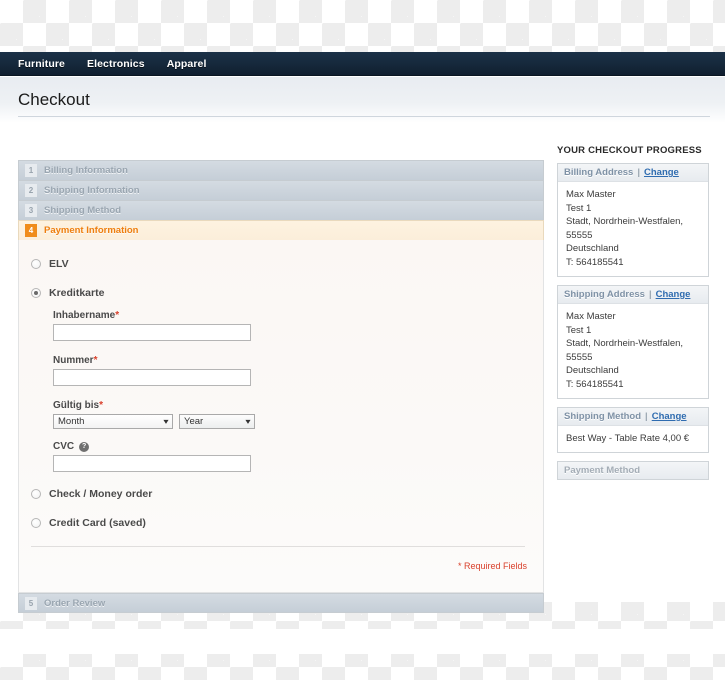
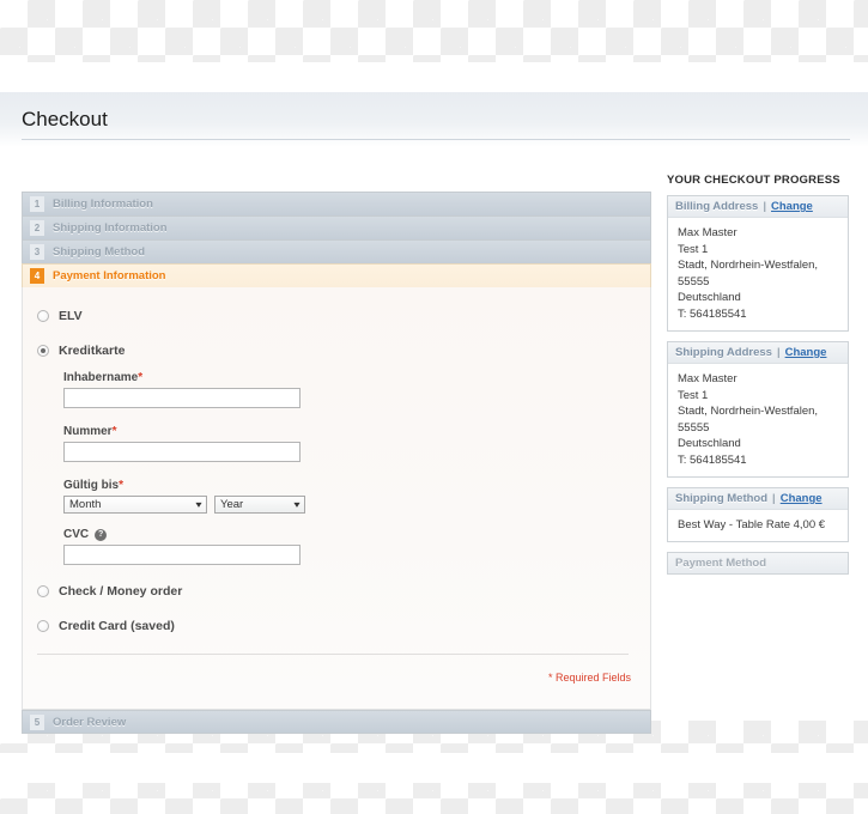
- Furniture
- Electronics
- Apparel
  Checkout
  1
  Billing Information
  2
  Shipping Information
  3
  Shipping Method
  4
  Payment Information
  ELV
  Kreditkarte
  Inhabername*
  Nummer*
  Gültig bis*
  Month
  ▾
  Year
  ▾
  CVC
  Check / Money order
  Credit Card (saved)
  * Required Fields
  5
  Order Review
  YOUR CHECKOUT PROGRESS
  Billing Address
  |
  Change
  Max Master
  Test 1
  Stadt, Nordrhein-Westfalen,
  55555
  Deutschland
  T: 564185541
  Shipping Address
  |
  Change
  Max Master
  Test 1
  Stadt, Nordrhein-Westfalen,
  55555
  Deutschland
  T: 564185541
  Shipping Method
  |
  Change
  Best Way - Table Rate 4,00 €
  Payment Method
